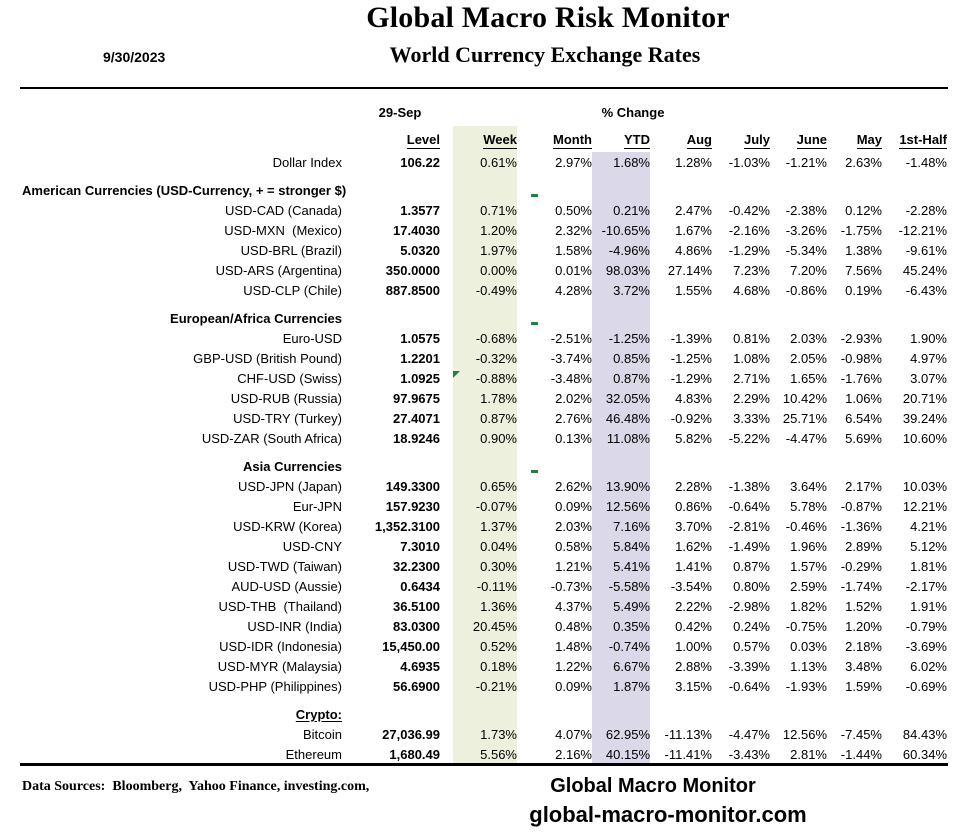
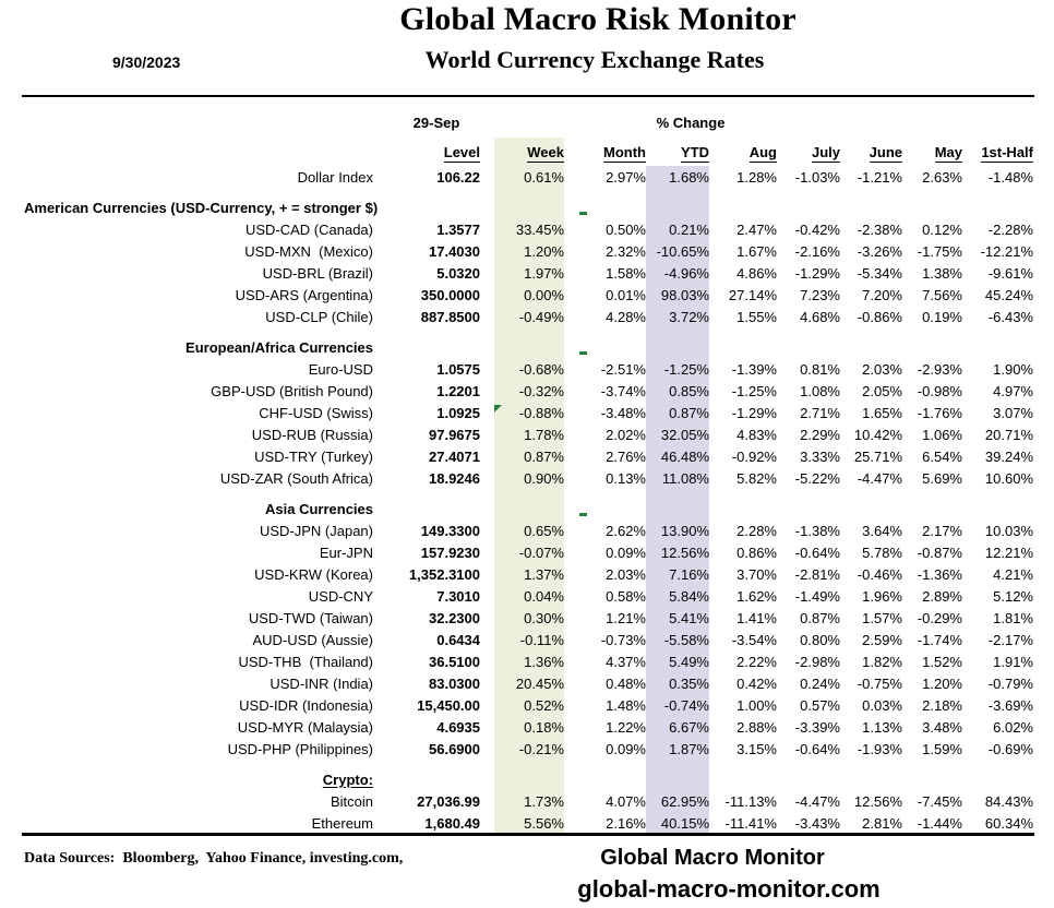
  9/30/2023
  Global Macro Risk Monitor
  World Currency Exchange Rates
  29-Sep
  % Change
  	Level		Week	Month	YTD	Aug	July	June	May	1st-Half
  Dollar Index	106.22		0.61%	2.97%	1.68%	1.28%	-1.03%	-1.21%	2.63%	-1.48%
  American Currencies (USD-Currency, + = stronger $)
- USD-CAD (Canada)	1.3577		0.71%	0.50%	0.21%	2.47%	-0.42%	-2.38%	0.12%	-2.28%
+ USD-CAD (Canada)	1.3577		33.45%	0.50%	0.21%	2.47%	-0.42%	-2.38%	0.12%	-2.28%
  USD-MXN (Mexico)	17.4030		1.20%	2.32%	-10.65%	1.67%	-2.16%	-3.26%	-1.75%	-12.21%
  USD-BRL (Brazil)	5.0320		1.97%	1.58%	-4.96%	4.86%	-1.29%	-5.34%	1.38%	-9.61%
  USD-ARS (Argentina)	350.0000		0.00%	0.01%	98.03%	27.14%	7.23%	7.20%	7.56%	45.24%
  USD-CLP (Chile)	887.8500		-0.49%	4.28%	3.72%	1.55%	4.68%	-0.86%	0.19%	-6.43%
  European/Africa Currencies
  Euro-USD	1.0575		-0.68%	-2.51%	-1.25%	-1.39%	0.81%	2.03%	-2.93%	1.90%
  GBP-USD (British Pound)	1.2201		-0.32%	-3.74%	0.85%	-1.25%	1.08%	2.05%	-0.98%	4.97%
  CHF-USD (Swiss)	1.0925		-0.88%	-3.48%	0.87%	-1.29%	2.71%	1.65%	-1.76%	3.07%
  USD-RUB (Russia)	97.9675		1.78%	2.02%	32.05%	4.83%	2.29%	10.42%	1.06%	20.71%
  USD-TRY (Turkey)	27.4071		0.87%	2.76%	46.48%	-0.92%	3.33%	25.71%	6.54%	39.24%
  USD-ZAR (South Africa)	18.9246		0.90%	0.13%	11.08%	5.82%	-5.22%	-4.47%	5.69%	10.60%
  Asia Currencies
  USD-JPN (Japan)	149.3300		0.65%	2.62%	13.90%	2.28%	-1.38%	3.64%	2.17%	10.03%
  Eur-JPN	157.9230		-0.07%	0.09%	12.56%	0.86%	-0.64%	5.78%	-0.87%	12.21%
  USD-KRW (Korea)	1,352.3100		1.37%	2.03%	7.16%	3.70%	-2.81%	-0.46%	-1.36%	4.21%
  USD-CNY	7.3010		0.04%	0.58%	5.84%	1.62%	-1.49%	1.96%	2.89%	5.12%
  USD-TWD (Taiwan)	32.2300		0.30%	1.21%	5.41%	1.41%	0.87%	1.57%	-0.29%	1.81%
  AUD-USD (Aussie)	0.6434		-0.11%	-0.73%	-5.58%	-3.54%	0.80%	2.59%	-1.74%	-2.17%
  USD-THB (Thailand)	36.5100		1.36%	4.37%	5.49%	2.22%	-2.98%	1.82%	1.52%	1.91%
  USD-INR (India)	83.0300		20.45%	0.48%	0.35%	0.42%	0.24%	-0.75%	1.20%	-0.79%
  USD-IDR (Indonesia)	15,450.00		0.52%	1.48%	-0.74%	1.00%	0.57%	0.03%	2.18%	-3.69%
  USD-MYR (Malaysia)	4.6935		0.18%	1.22%	6.67%	2.88%	-3.39%	1.13%	3.48%	6.02%
  USD-PHP (Philippines)	56.6900		-0.21%	0.09%	1.87%	3.15%	-0.64%	-1.93%	1.59%	-0.69%
  Crypto:
  Bitcoin	27,036.99		1.73%	4.07%	62.95%	-11.13%	-4.47%	12.56%	-7.45%	84.43%
  Ethereum	1,680.49		5.56%	2.16%	40.15%	-11.41%	-3.43%	2.81%	-1.44%	60.34%
  Data Sources: Bloomberg, Yahoo Finance, investing.com,
  Global Macro Monitor
  global-macro-monitor.com
